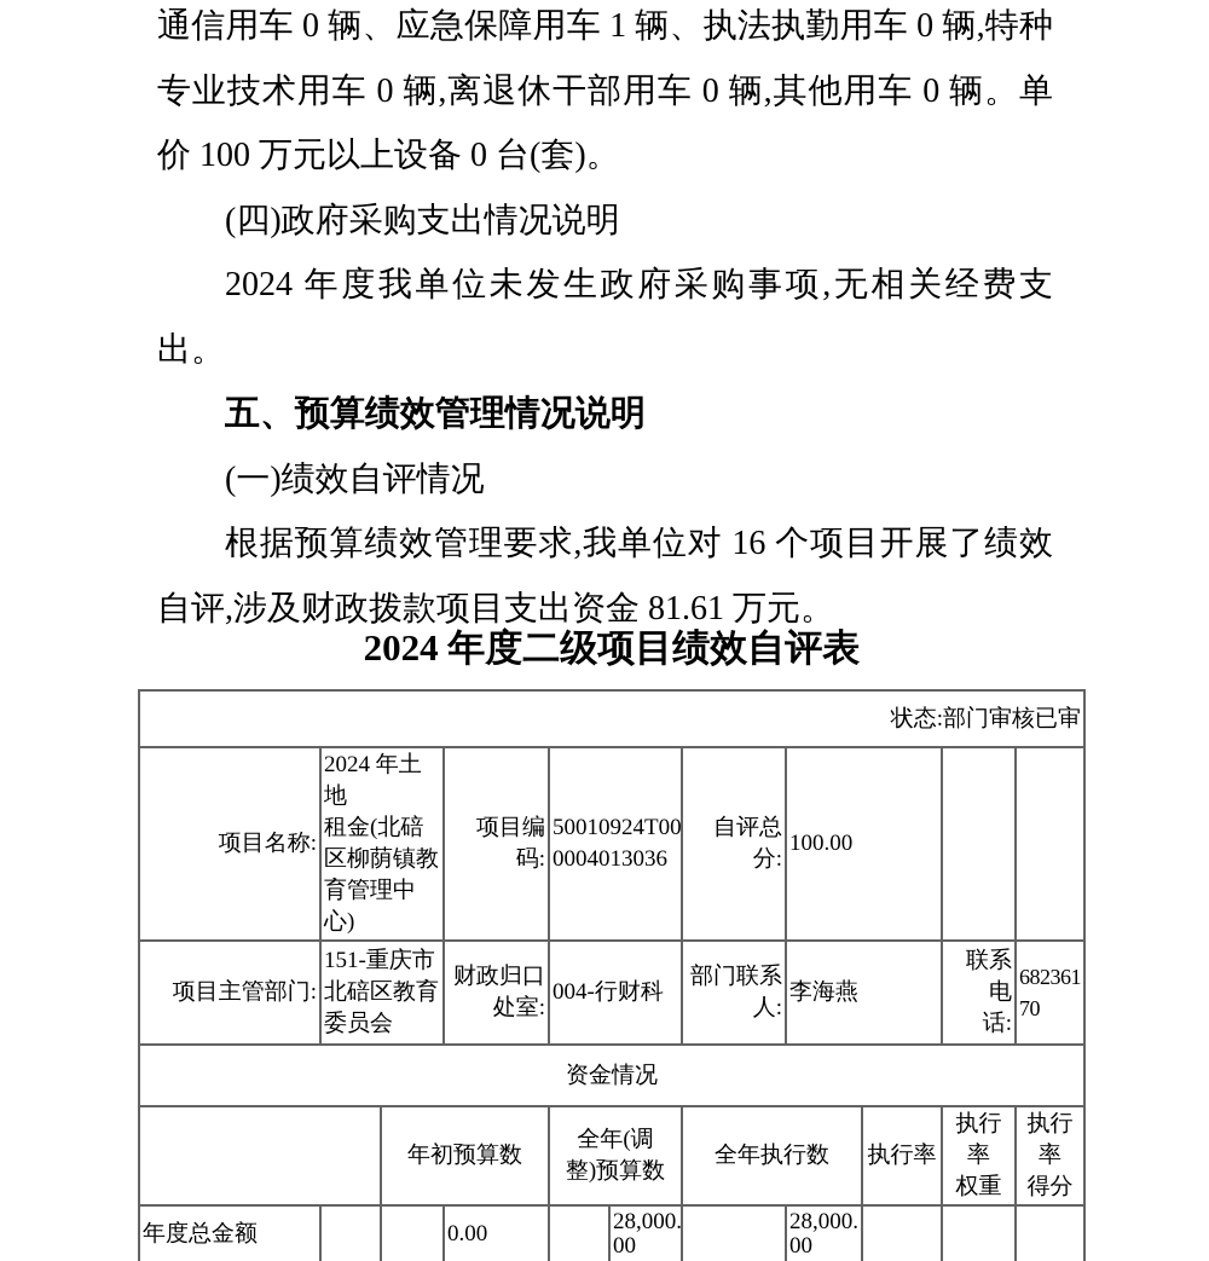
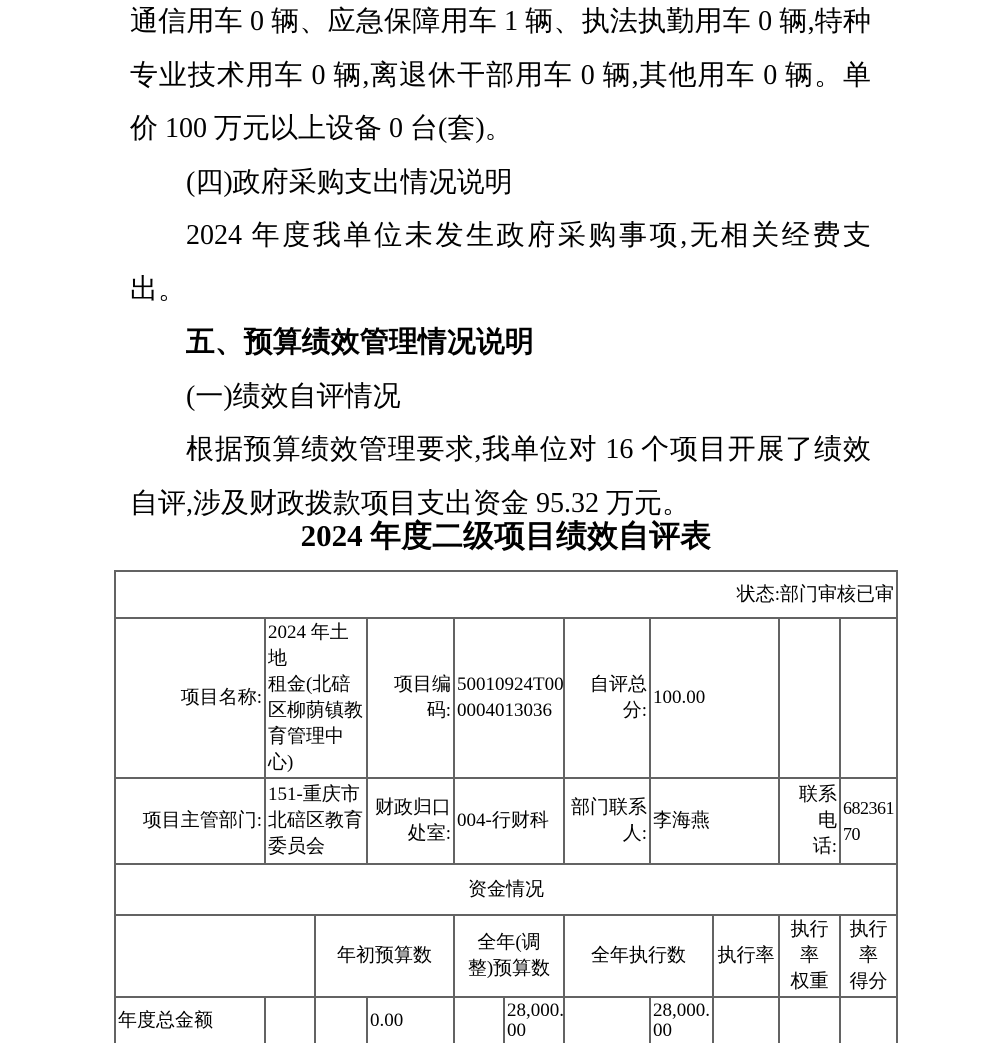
  通信用车 0 辆、应急保障用车 1 辆、执法执勤用车 0 辆,特种专业技术用车 0 辆,离退休干部用车 0 辆,其他用车 0 辆。单价 100 万元以上设备 0 台(套)。
  (四)政府采购支出情况说明
  2024 年度我单位未发生政府采购事项,无相关经费支出。
  五、预算绩效管理情况说明
  (一)绩效自评情况
- 根据预算绩效管理要求,我单位对 16 个项目开展了绩效自评,涉及财政拨款项目支出资金 81.61 万元。
+ 根据预算绩效管理要求,我单位对 16 个项目开展了绩效自评,涉及财政拨款项目支出资金 95.32 万元。
  2024 年度二级项目绩效自评表
  状态:部门审核已审
  项目名称:	2024 年土地 租金(北碚 区柳荫镇教 育管理中 心)	项目编 码:	50010924T00 0004013036	自评总 分:	100.00
  项目主管部门:	151-重庆市 北碚区教育 委员会	财政归口 处室:	004-行财科	部门联系 人:	李海燕	联系 电 话:	682361 70
  资金情况
  	年初预算数	全年(调 整)预算数	全年执行数	执行率	执行率 权重	执行率 得分
  年度总金额			0.00		28,000. 00		28,000. 00
